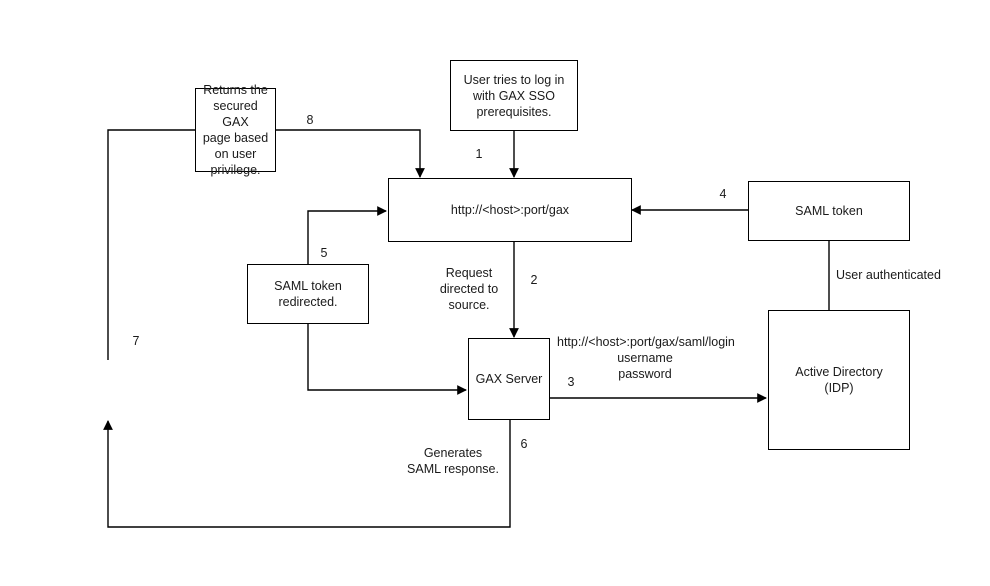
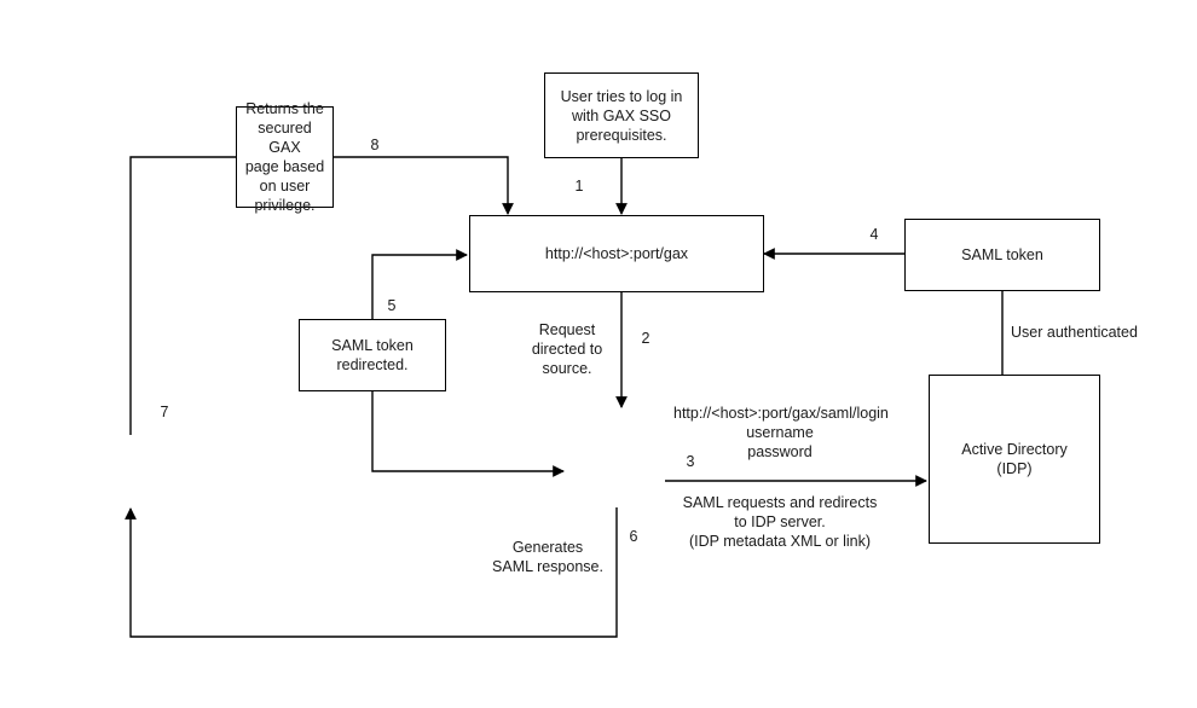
  User tries to log in
  with GAX SSO
  prerequisites.
  Returns the
  secured GAX
  page based
  on user
  privilege.
  http://<host>:port/gax
  SAML token
  SAML token
  redirected.
- GAX Server
  Active Directory
  (IDP)
  1
  2
  3
  4
  5
  6
  7
  8
  Request
  directed to
  source.
  User authenticated
  http://<host>:port/gax/saml/login
  username
  password
+ SAML requests and redirects
+ to IDP server.
+ (IDP metadata XML or link)
  Generates
  SAML response.
